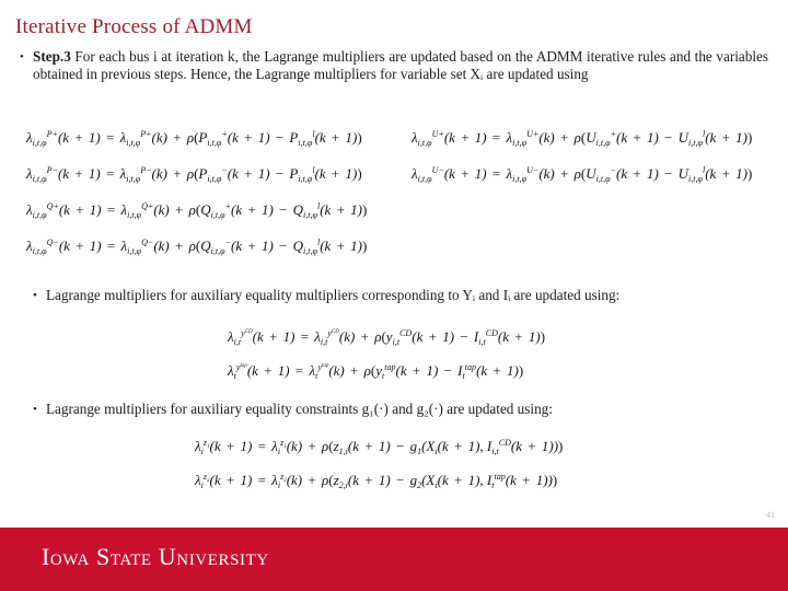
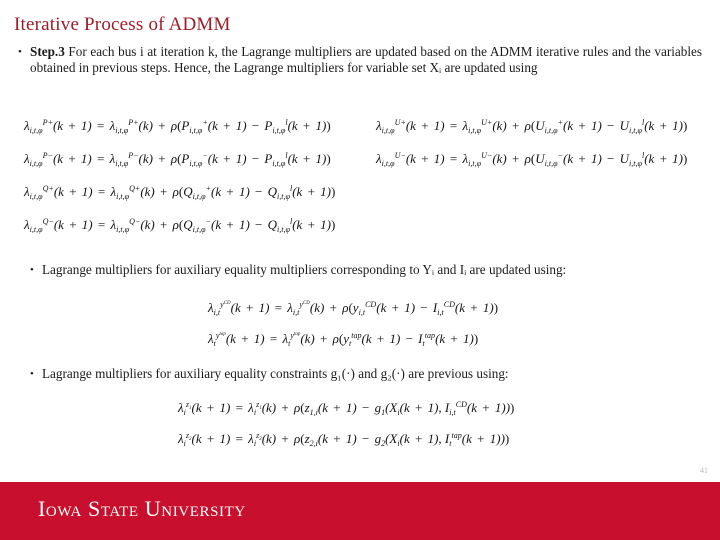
  Iterative Process of ADMM
  •
  Step.3 For each bus i at iteration k, the Lagrange multipliers are updated based on the ADMM iterative rules and the variables obtained in previous steps. Hence, the Lagrange multipliers for variable set Xᵢ are updated using
  λi,t,φP+(k + 1) = λi,t,φP+(k) + ρ(Pi,t,φ+(k + 1) − Pi,t,φl(k + 1))
  λi,t,φU+(k + 1) = λi,t,φU+(k) + ρ(Ui,t,φ+(k + 1) − Ui,t,φl(k + 1))
  λi,t,φP−(k + 1) = λi,t,φP−(k) + ρ(Pi,t,φ−(k + 1) − Pi,t,φl(k + 1))
  λi,t,φU−(k + 1) = λi,t,φU−(k) + ρ(Ui,t,φ−(k + 1) − Ui,t,φl(k + 1))
  λi,t,φQ+(k + 1) = λi,t,φQ+(k) + ρ(Qi,t,φ+(k + 1) − Qi,t,φl(k + 1))
  λi,t,φQ−(k + 1) = λi,t,φQ−(k) + ρ(Qi,t,φ−(k + 1) − Qi,t,φl(k + 1))
  •
  Lagrange multipliers for auxiliary equality multipliers corresponding to Yᵢ and Iᵢ are updated using:
  λi,ty (k + 1) = λi,ty (k) + ρ(yi,tCD(k + 1) − Ii,tCD(k + 1))
  λty (k + 1) = λty (k) + ρ(yttap(k + 1) − Ittap(k + 1))
  •
- Lagrange multipliers for auxiliary equality constraints g₁(·) and g₂(·) are updated using:
+ Lagrange multipliers for auxiliary equality constraints g₁(·) and g₂(·) are previous using:
  λiz (k + 1) = λiz (k) + ρ(z1,i(k + 1) − g1(Xi(k + 1), Ii,tCD(k + 1)))
  λiz (k + 1) = λiz (k) + ρ(z2,i(k + 1) − g2(Xi(k + 1), Ittap(k + 1)))
  41
  Iowa State University
